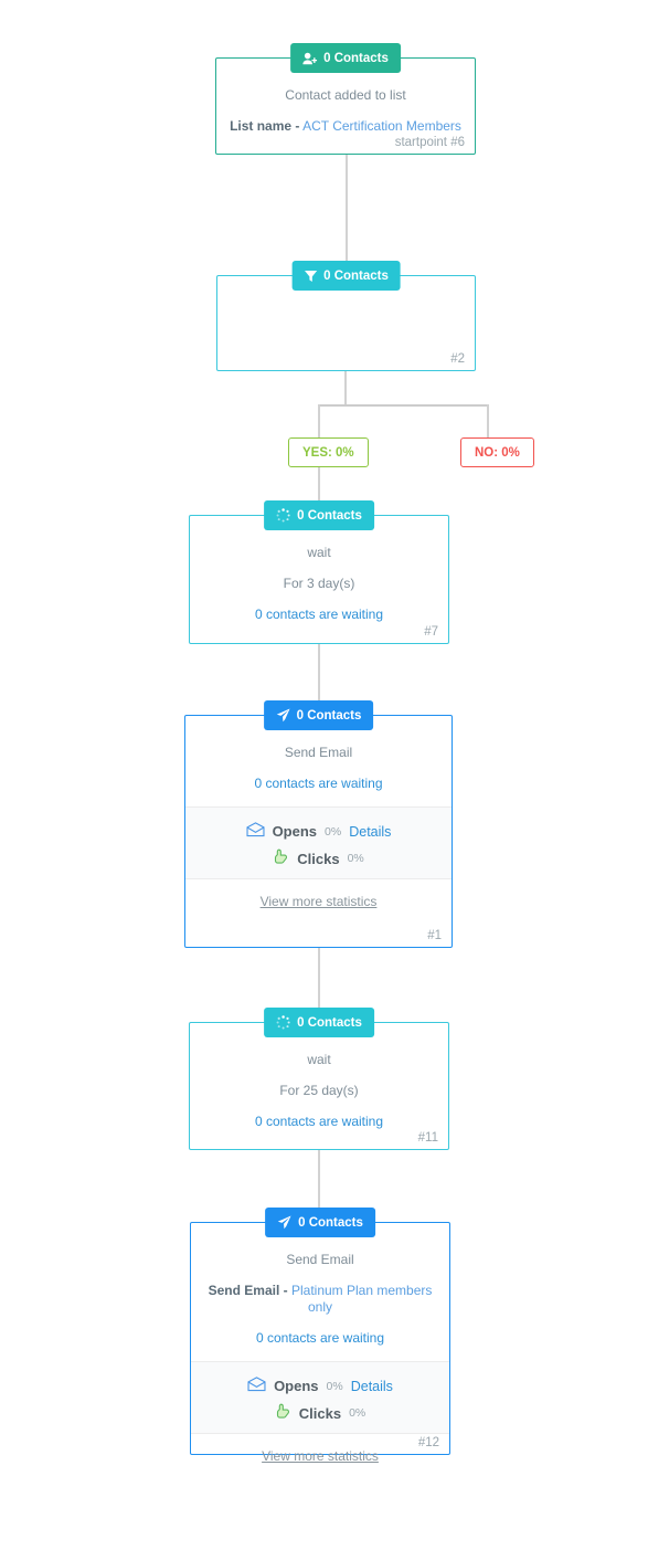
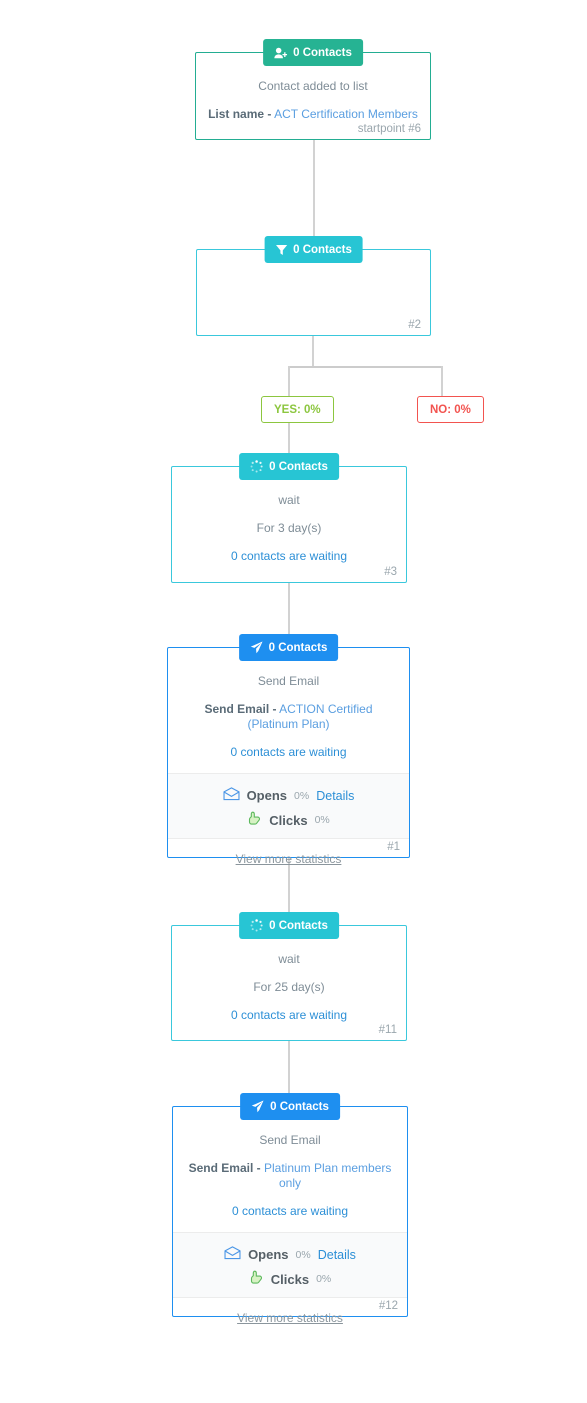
  0 Contacts
  Contact added to list
  List name - ACT Certification Members
  startpoint #6
  0 Contacts
  #2
  YES: 0%
  NO: 0%
  0 Contacts
  wait
  For 3 day(s)
  0 contacts are waiting
- #7
+ #3
  0 Contacts
  Send Email
+ Send Email - ACTION Certified (Platinum Plan)
  0 contacts are waiting
  Opens
  0%
  Details
  Clicks
  0%
  View more statistics
  #1
  0 Contacts
  wait
  For 25 day(s)
  0 contacts are waiting
  #11
  0 Contacts
  Send Email
  Send Email - Platinum Plan members only
  0 contacts are waiting
  Opens
  0%
  Details
  Clicks
  0%
  View more statistics
  #12
